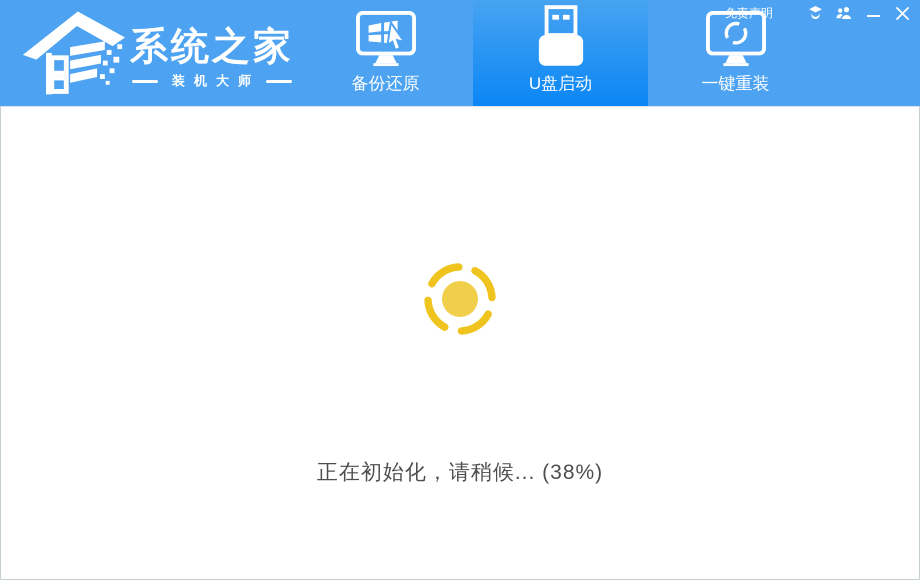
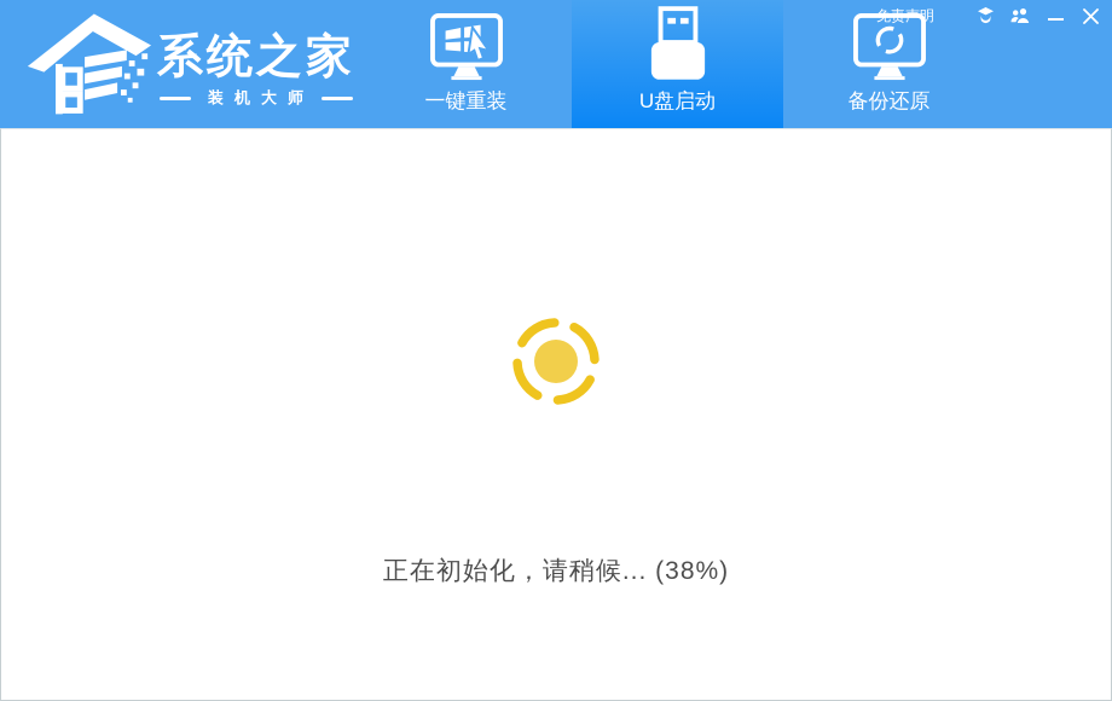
  系统之家
  装机大师
- 备份还原
+ 一键重装
  U盘启动
- 一键重装
+ 备份还原
  免责声明
  正在初始化，请稍候... (38%)
